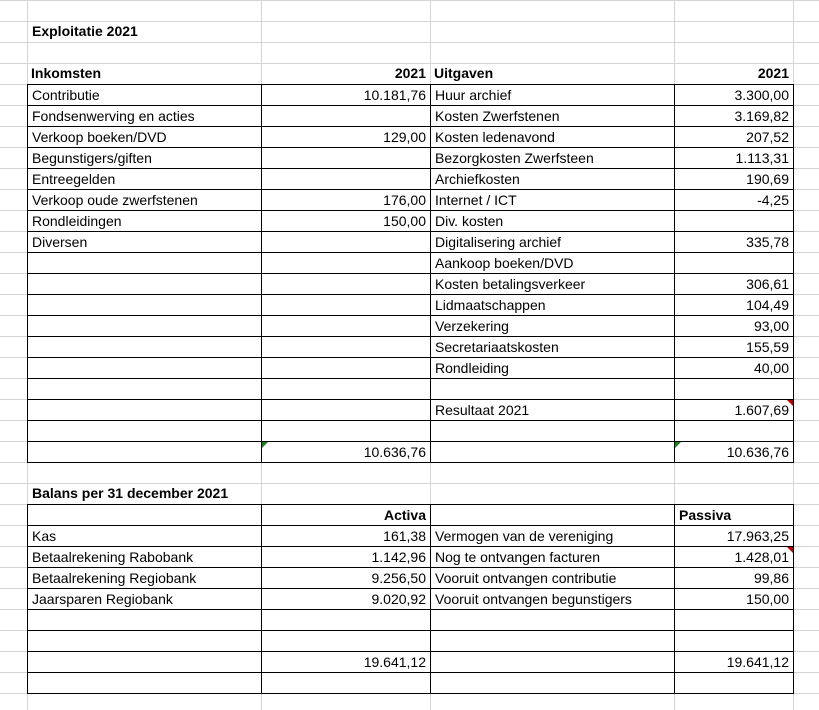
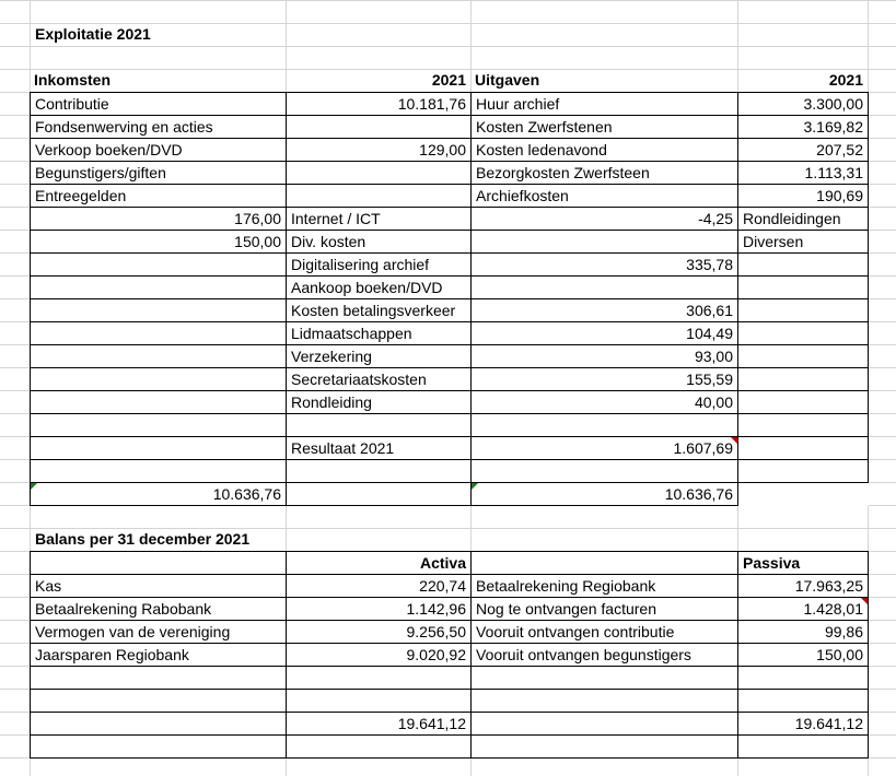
  Exploitatie 2021
  Inkomsten
  2021
  Uitgaven
  2021
  Contributie
  10.181,76
  Huur archief
  3.300,00
  Fondsenwerving en acties
  Kosten Zwerfstenen
  3.169,82
  Verkoop boeken/DVD
  129,00
  Kosten ledenavond
  207,52
  Begunstigers/giften
  Bezorgkosten Zwerfsteen
  1.113,31
  Entreegelden
  Archiefkosten
  190,69
- Verkoop oude zwerfstenen
  176,00
  Internet / ICT
  -4,25
  Rondleidingen
  150,00
  Div. kosten
  Diversen
  Digitalisering archief
  335,78
  Aankoop boeken/DVD
  Kosten betalingsverkeer
  306,61
  Lidmaatschappen
  104,49
  Verzekering
  93,00
  Secretariaatskosten
  155,59
  Rondleiding
  40,00
  Resultaat 2021
  1.607,69
  10.636,76
  10.636,76
  Balans per 31 december 2021
  Activa
  Passiva
  Kas
- 161,38
+ 220,74
- Vermogen van de vereniging
+ Betaalrekening Regiobank
  17.963,25
  Betaalrekening Rabobank
  1.142,96
  Nog te ontvangen facturen
  1.428,01
- Betaalrekening Regiobank
+ Vermogen van de vereniging
  9.256,50
  Vooruit ontvangen contributie
  99,86
  Jaarsparen Regiobank
  9.020,92
  Vooruit ontvangen begunstigers
  150,00
  19.641,12
  19.641,12
